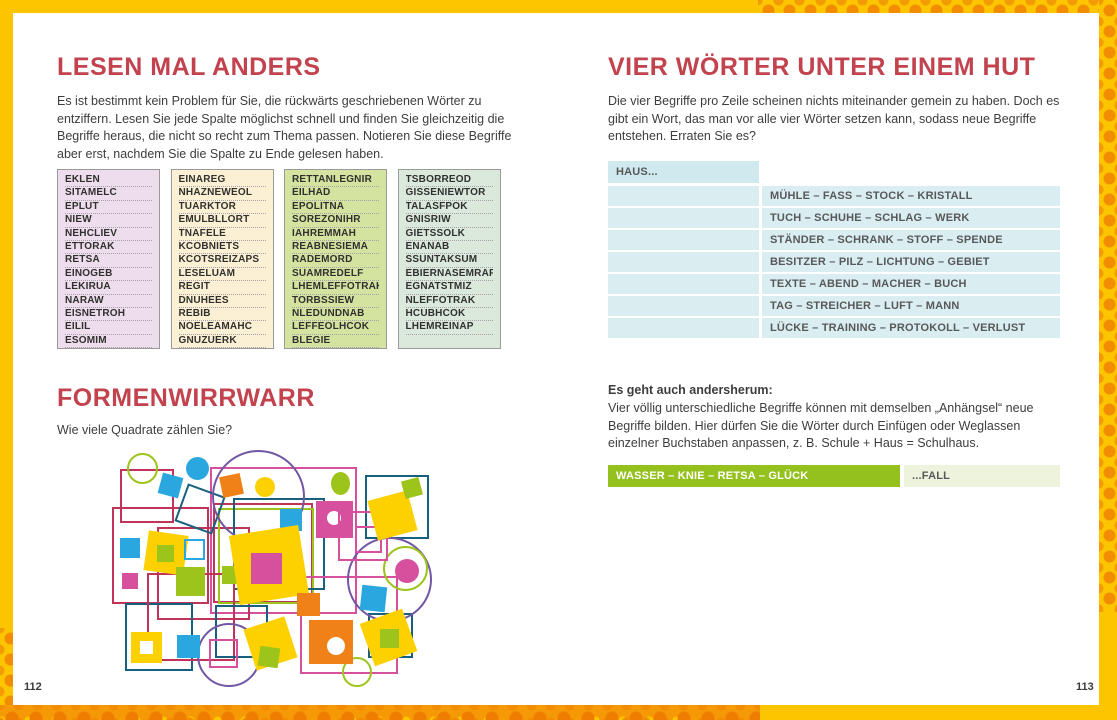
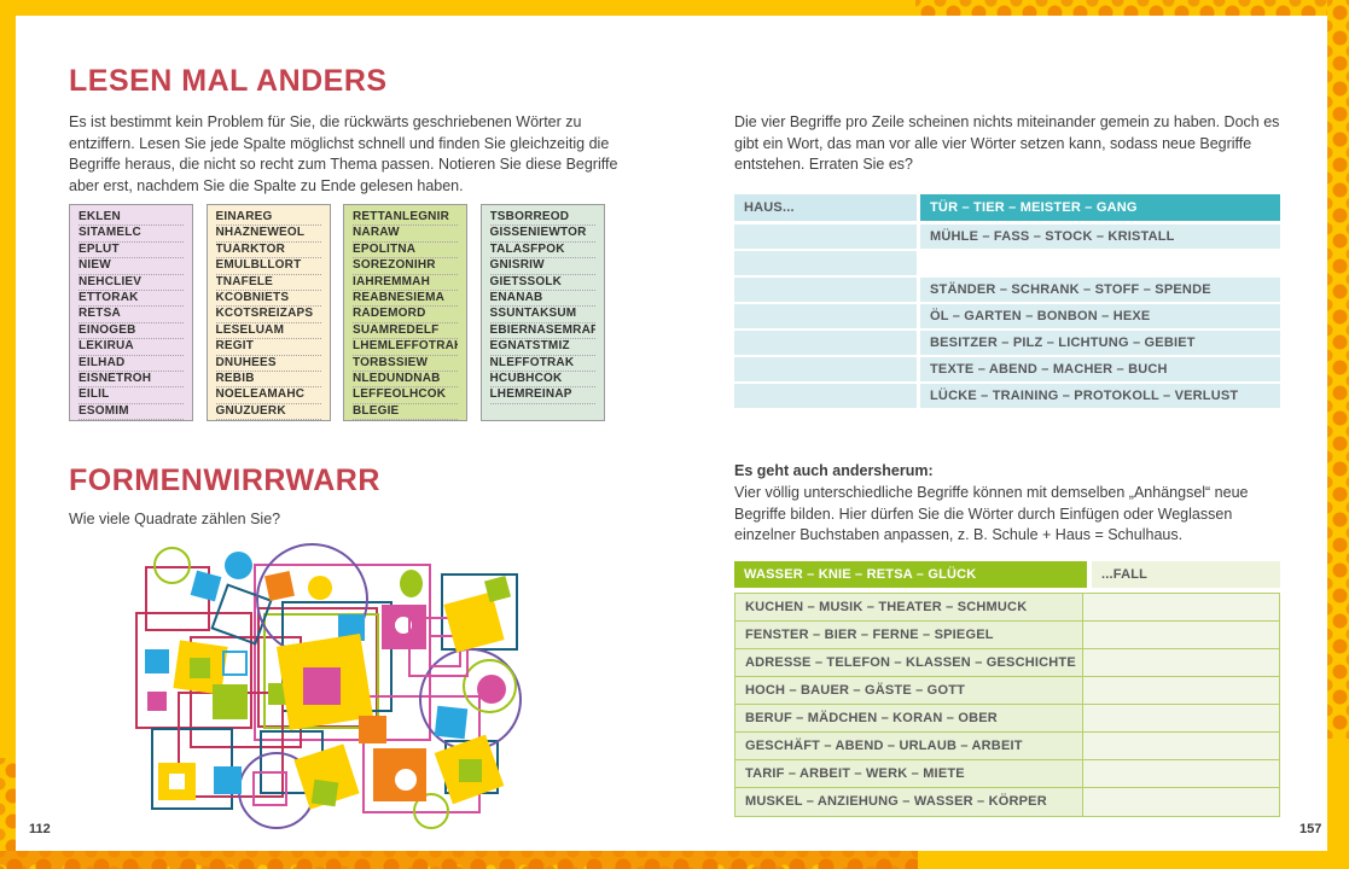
  LESEN MAL ANDERS
  Es ist bestimmt kein Problem für Sie, die rückwärts geschriebenen Wörter zu entziffern. Lesen Sie jede Spalte möglichst schnell und finden Sie gleichzeitig die Begriffe heraus, die nicht so recht zum Thema passen. Notieren Sie diese Begriffe aber erst, nachdem Sie die Spalte zu Ende gelesen haben.
  EKLEN
  SITAMELC
  EPLUT
  NIEW
  NEHCLIEV
  ETTORAK
  RETSA
  EINOGEB
  LEKIRUA
- NARAW
+ EILHAD
  EISNETROH
  EILIL
  ESOMIM
  EINAREG
  NHAZNEWEOL
  TUARKTOR
  EMULBLLORT
  TNAFELE
  KCOBNIETS
  KCOTSREIZAPS
  LESELUAM
  REGIT
  DNUHEES
  REBIB
  NOELEAMAHC
  GNUZUERK
  RETTANLEGNIR
- EILHAD
+ NARAW
  EPOLITNA
  SOREZONIHR
  IAHREMMAH
  REABNESIEMA
  RADEMORD
  SUAMREDELF
  LHEMLEFFOTRA
  TORBSSIEW
  NLEDUNDNAB
  LEFFEOLHCOK
  BLEGIE
  TSBORREOD
  GISSENIEWTOR
  TALASFPOK
  GNISRIW
  GIETSSOLK
  ENANAB
  SSUNTAKSUM
  EBIERNASEMRAP
  EGNATSTMIZ
  NLEFFOTRAK
  HCUBHCOK
  LHEMREINAP
  FORMENWIRRWARR
  Wie viele Quadrate zählen Sie?
  112
- VIER WÖRTER UNTER EINEM HUT
  Die vier Begriffe pro Zeile scheinen nichts miteinander gemein zu haben. Doch es gibt ein Wort, das man vor alle vier Wörter setzen kann, sodass neue Begriffe entstehen. Erraten Sie es?
  HAUS...
+ TÜR – TIER – MEISTER – GANG
  MÜHLE – FASS – STOCK – KRISTALL
- TUCH – SCHUHE – SCHLAG – WERK
  STÄNDER – SCHRANK – STOFF – SPENDE
+ ÖL – GARTEN – BONBON – HEXE
  BESITZER – PILZ – LICHTUNG – GEBIET
  TEXTE – ABEND – MACHER – BUCH
- TAG – STREICHER – LUFT – MANN
  LÜCKE – TRAINING – PROTOKOLL – VERLUST
  Es geht auch andersherum:
  Vier völlig unterschiedliche Begriffe können mit demselben „Anhängsel“ neue Begriffe bilden. Hier dürfen Sie die Wörter durch Einfügen oder Weglassen einzelner Buchstaben anpassen, z. B. Schule + Haus = Schulhaus.
  WASSER – KNIE – RETSA – GLÜCK
  ...FALL
+ KUCHEN – MUSIK – THEATER – SCHMUCK
+ FENSTER – BIER – FERNE – SPIEGEL
+ ADRESSE – TELEFON – KLASSEN – GESCHICHTE
+ HOCH – BAUER – GÄSTE – GOTT
+ BERUF – MÄDCHEN – KORAN – OBER
+ GESCHÄFT – ABEND – URLAUB – ARBEIT
+ TARIF – ARBEIT – WERK – MIETE
+ MUSKEL – ANZIEHUNG – WASSER – KÖRPER
- 113
+ 157
